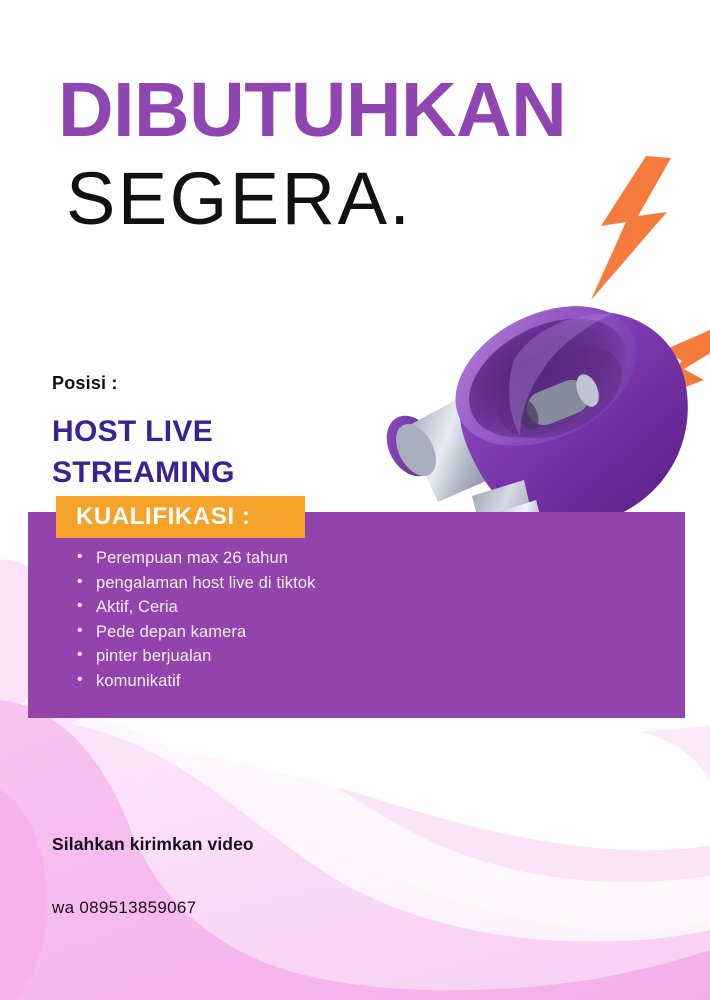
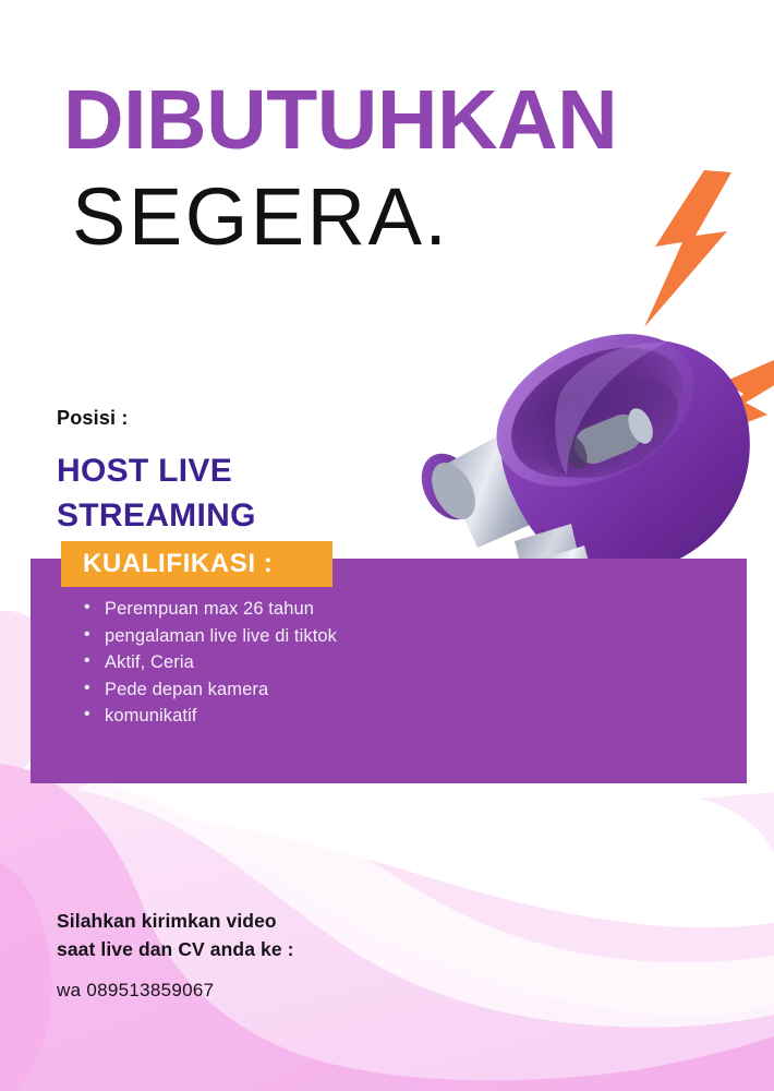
  DIBUTUHKAN
  SEGERA.
  Posisi :
  HOST LIVE
  STREAMING
  KUALIFIKASI :
  Perempuan max 26 tahun
- pengalaman host live di tiktok
+ pengalaman live live di tiktok
  Aktif, Ceria
  Pede depan kamera
- pinter berjualan
  komunikatif
  Silahkan kirimkan video
+ saat live dan CV anda ke :
  wa 089513859067
